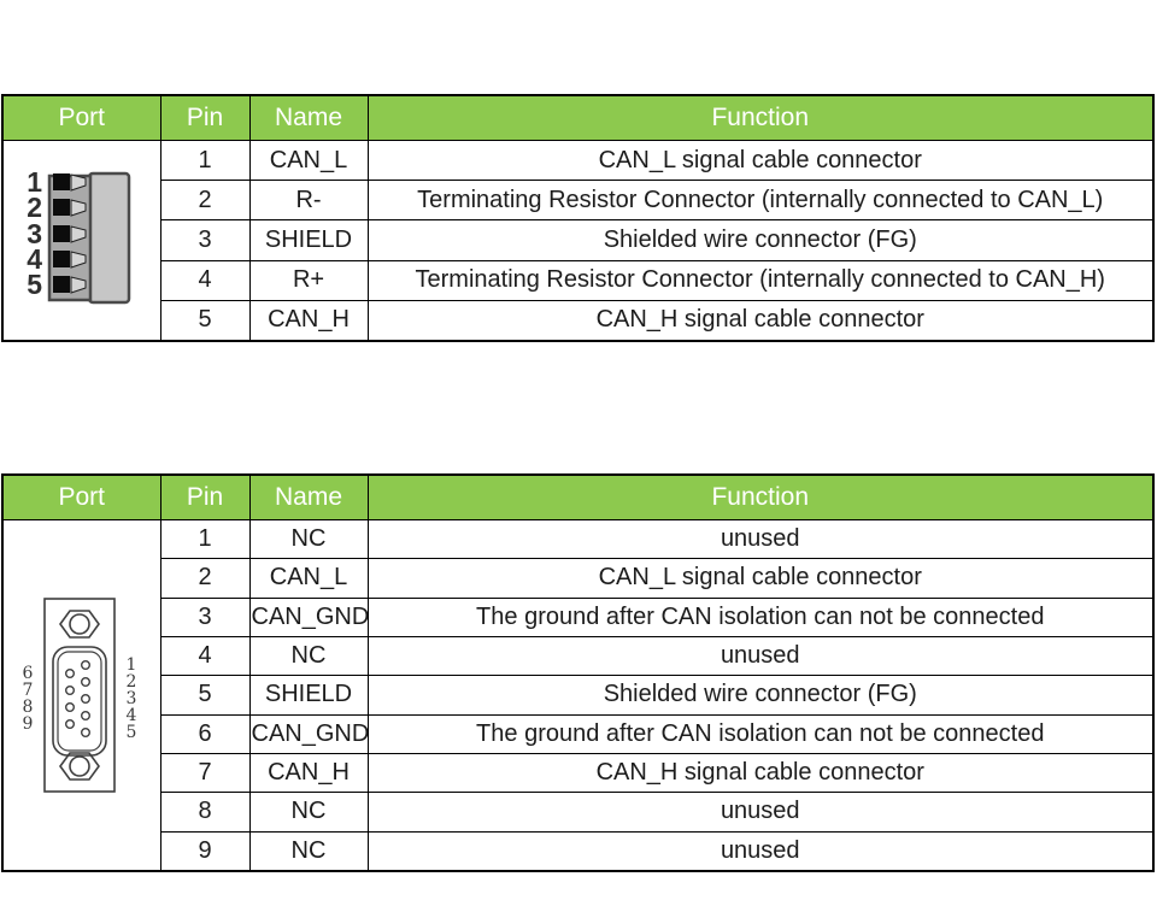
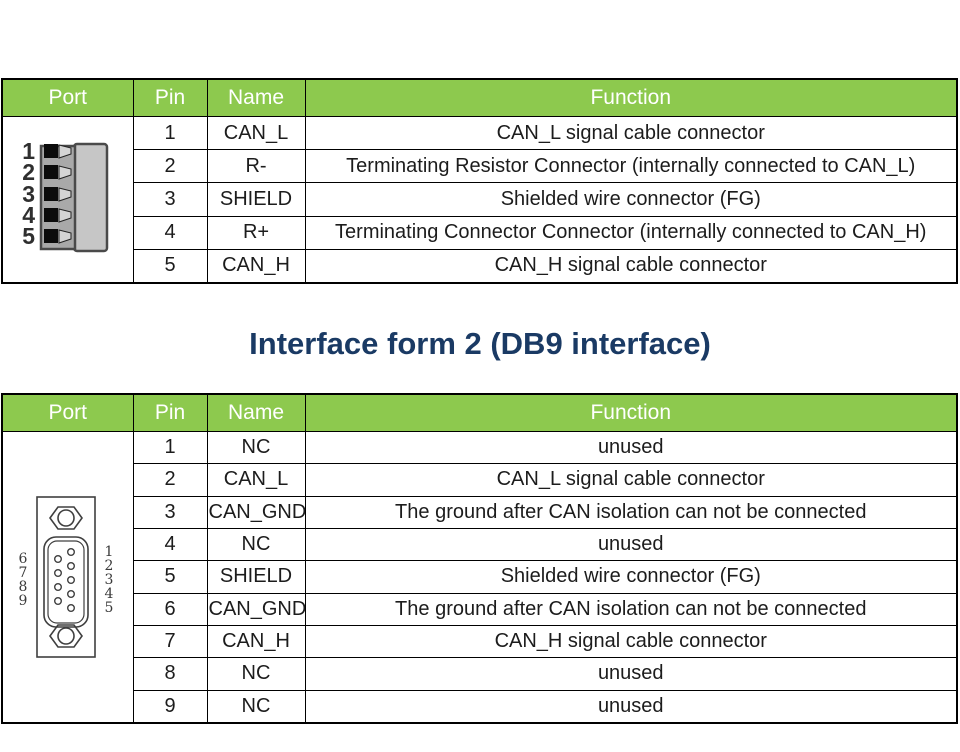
  Port	Pin	Name	Function
  1 2 3 4 5	1	CAN_L	CAN_L signal cable connector
  2	R-	Terminating Resistor Connector (internally connected to CAN_L)
  3	SHIELD	Shielded wire connector (FG)
- 4	R+	Terminating Resistor Connector (internally connected to CAN_H)
+ 4	R+	Terminating Connector Connector (internally connected to CAN_H)
  5	CAN_H	CAN_H signal cable connector
+ Interface form 2 (DB9 interface)
  Port	Pin	Name	Function
  6 7 8 9 1 2 3 4 5	1	NC	unused
  2	CAN_L	CAN_L signal cable connector
  3	CAN_GND	The ground after CAN isolation can not be connected
  4	NC	unused
  5	SHIELD	Shielded wire connector (FG)
  6	CAN_GND	The ground after CAN isolation can not be connected
  7	CAN_H	CAN_H signal cable connector
  8	NC	unused
  9	NC	unused
